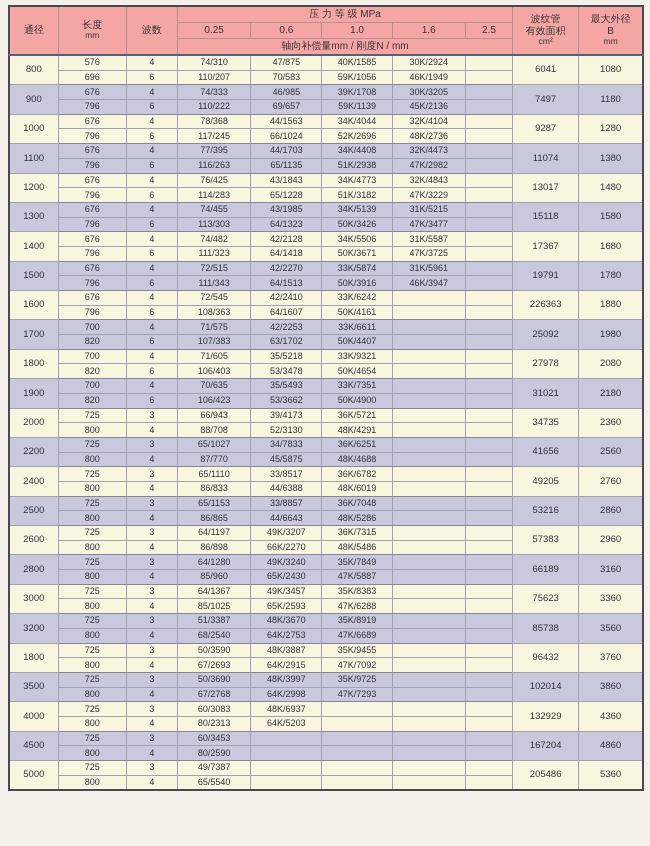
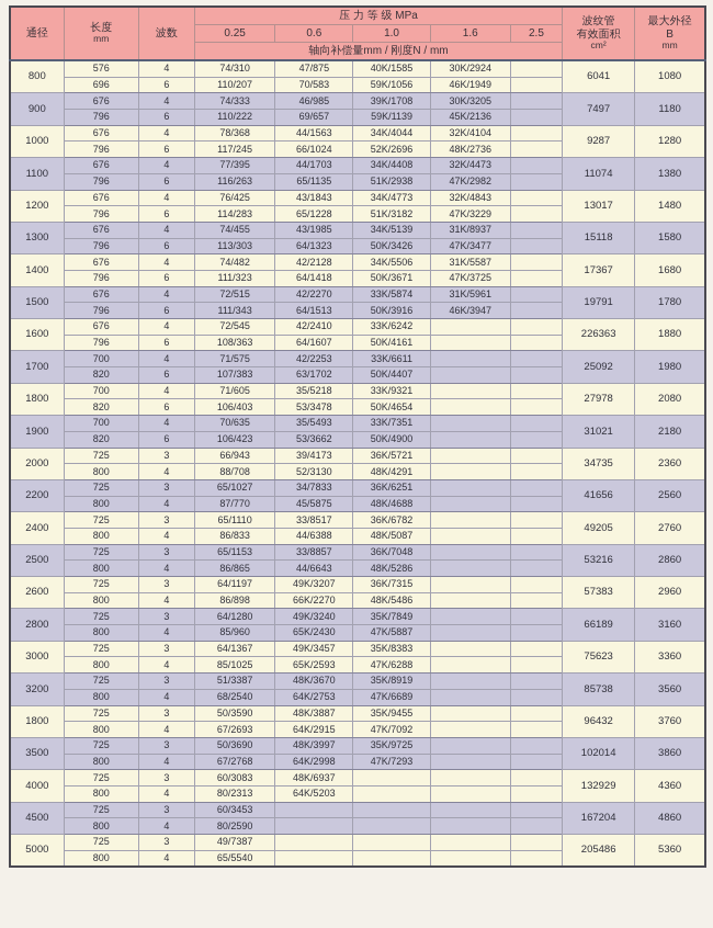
  通径	长度 mm	波数	压 力 等 级 MPa	波纹管 有效面积 cm²	最大外径 B mm
  0.25	0.6	1.0	1.6	2.5
  轴向补偿量mm / 刚度N / mm
  800	576	4	74/310	47/875	40K/1585	30K/2924		6041	1080
  696	6	110/207	70/583	59K/1056	46K/1949
  900	676	4	74/333	46/985	39K/1708	30K/3205		7497	1180
  796	6	110/222	69/657	59K/1139	45K/2136
  1000	676	4	78/368	44/1563	34K/4044	32K/4104		9287	1280
  796	6	117/245	66/1024	52K/2696	48K/2736
  1100	676	4	77/395	44/1703	34K/4408	32K/4473		11074	1380
  796	6	116/263	65/1135	51K/2938	47K/2982
  1200	676	4	76/425	43/1843	34K/4773	32K/4843		13017	1480
  796	6	114/283	65/1228	51K/3182	47K/3229
- 1300	676	4	74/455	43/1985	34K/5139	31K/5215		15118	1580
+ 1300	676	4	74/455	43/1985	34K/5139	31K/8937		15118	1580
  796	6	113/303	64/1323	50K/3426	47K/3477
  1400	676	4	74/482	42/2128	34K/5506	31K/5587		17367	1680
  796	6	111/323	64/1418	50K/3671	47K/3725
  1500	676	4	72/515	42/2270	33K/5874	31K/5961		19791	1780
  796	6	111/343	64/1513	50K/3916	46K/3947
  1600	676	4	72/545	42/2410	33K/6242			226363	1880
  796	6	108/363	64/1607	50K/4161
  1700	700	4	71/575	42/2253	33K/6611			25092	1980
  820	6	107/383	63/1702	50K/4407
  1800	700	4	71/605	35/5218	33K/9321			27978	2080
  820	6	106/403	53/3478	50K/4654
  1900	700	4	70/635	35/5493	33K/7351			31021	2180
  820	6	106/423	53/3662	50K/4900
  2000	725	3	66/943	39/4173	36K/5721			34735	2360
  800	4	88/708	52/3130	48K/4291
  2200	725	3	65/1027	34/7833	36K/6251			41656	2560
  800	4	87/770	45/5875	48K/4688
  2400	725	3	65/1110	33/8517	36K/6782			49205	2760
- 800	4	86/833	44/6388	48K/6019
+ 800	4	86/833	44/6388	48K/5087
  2500	725	3	65/1153	33/8857	36K/7048			53216	2860
  800	4	86/865	44/6643	48K/5286
  2600	725	3	64/1197	49K/3207	36K/7315			57383	2960
  800	4	86/898	66K/2270	48K/5486
  2800	725	3	64/1280	49K/3240	35K/7849			66189	3160
  800	4	85/960	65K/2430	47K/5887
  3000	725	3	64/1367	49K/3457	35K/8383			75623	3360
  800	4	85/1025	65K/2593	47K/6288
  3200	725	3	51/3387	48K/3670	35K/8919			85738	3560
  800	4	68/2540	64K/2753	47K/6689
  1800	725	3	50/3590	48K/3887	35K/9455			96432	3760
  800	4	67/2693	64K/2915	47K/7092
  3500	725	3	50/3690	48K/3997	35K/9725			102014	3860
  800	4	67/2768	64K/2998	47K/7293
  4000	725	3	60/3083	48K/6937				132929	4360
  800	4	80/2313	64K/5203
  4500	725	3	60/3453					167204	4860
  800	4	80/2590
  5000	725	3	49/7387					205486	5360
  800	4	65/5540
